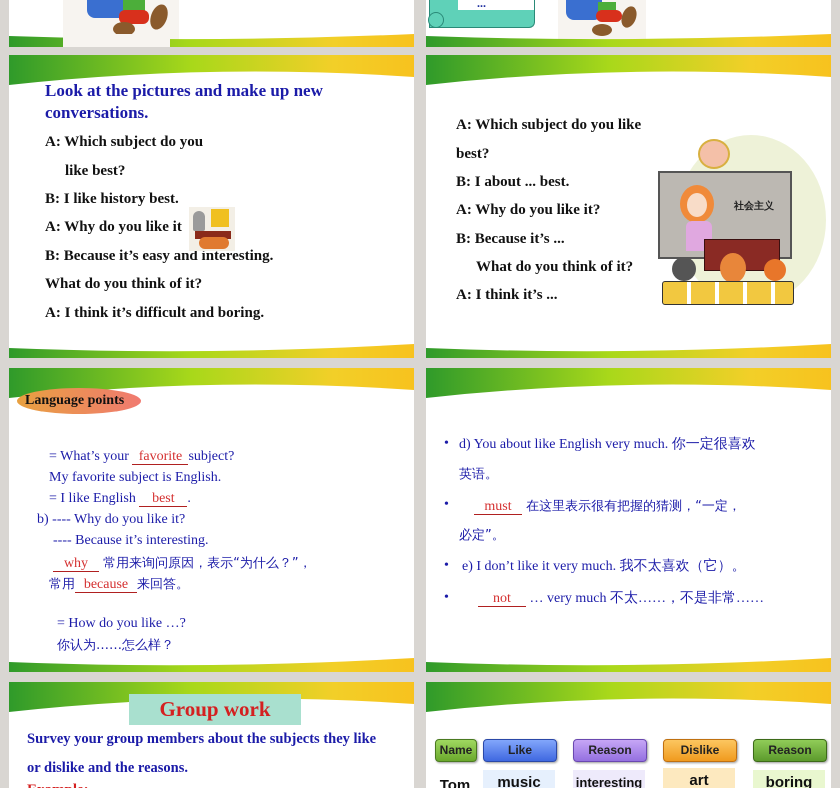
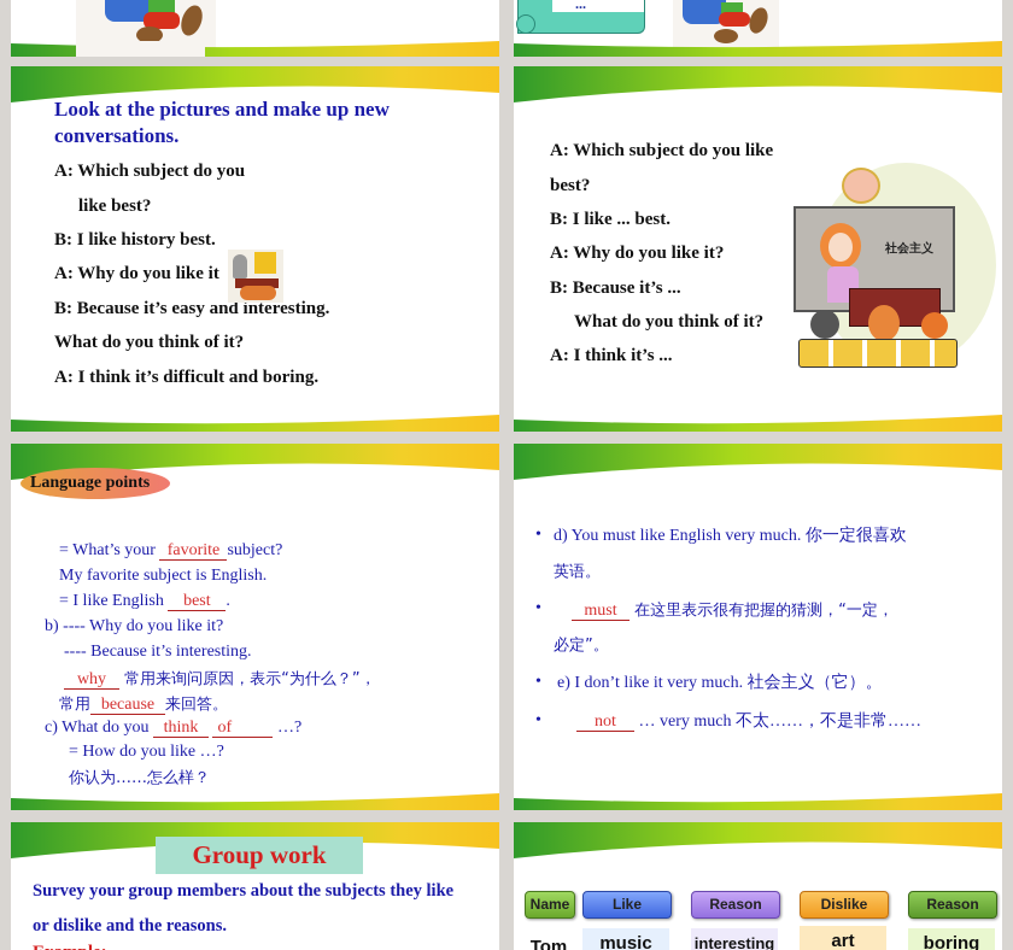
  ...
  Look at the pictures and make up new
  conversations.
  A: Which subject do you
  like best?
  B: I like history best.
  A: Why do you like it
  B: Because it’s easy and interesting.
  What do you think of it?
  A: I think it’s difficult and boring.
  A: Which subject do you like
  best?
- B: I about ... best.
+ B: I like ... best.
  A: Why do you like it?
  B: Because it’s ...
  What do you think of it?
  A: I think it’s ...
  社会主义
  Language points
  = What’s your favorite subject?
  My favorite subject is English.
  = I like English best .
  b) ---- Why do you like it?
  ---- Because it’s interesting.
  why 常用来询问原因，表示“为什么？”，
  常用 because 来回答。
+ c) What do you think of …?
  = How do you like …?
  你认为……怎么样？
  •
- d) You about like English very much. 你一定很喜欢
+ d) You must like English very much. 你一定很喜欢
  英语。
  •
  must 在这里表示很有把握的猜测，“一定，
  必定”。
  •
- e) I don’t like it very much. 我不太喜欢（它）。
+ e) I don’t like it very much. 社会主义（它）。
  •
  not … very much 不太……，不是非常……
  Group work
  Survey your group members about the subjects they like
  or dislike and the reasons.
  Name
  Like
  Reason
  Dislike
  Reason
  Tom
  music
  interesting
  art
  boring
